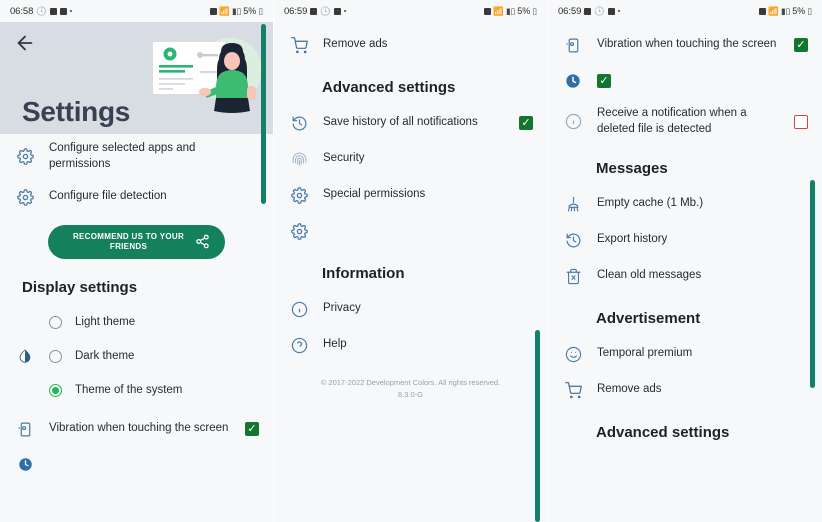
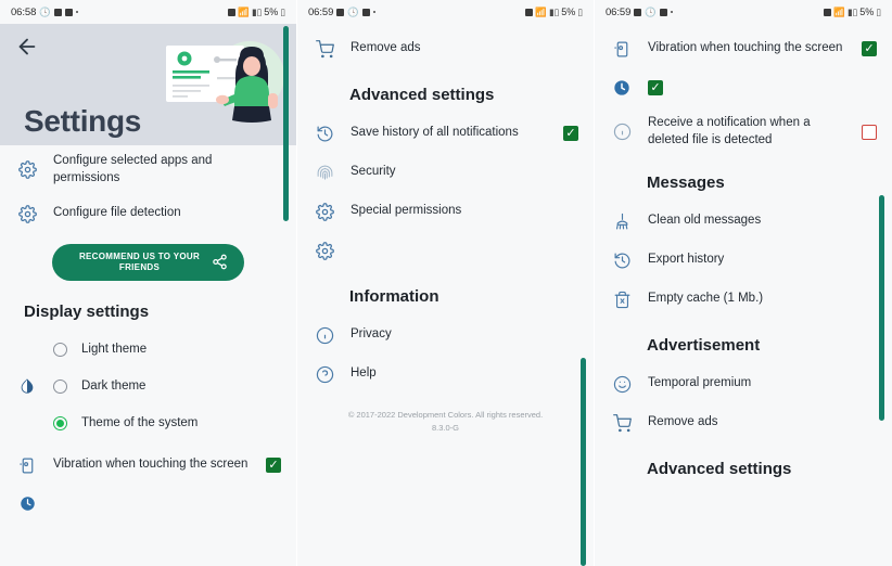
  06:58
  🕓
  📶
  ▮▯
  5%
  ▯
  Settings
  Configure selected apps and permissions
  Configure file detection
  RECOMMEND US TO YOUR FRIENDS
  Display settings
  Light theme
  Dark theme
  Theme of the system
  Vibration when touching the screen
  ✓
  06:59
  🕓
  📶
  ▮▯
  5%
  ▯
  Remove ads
  Advanced settings
  Save history of all notifications
  ✓
  Security
  Special permissions
  Information
  Privacy
  Help
  © 2017-2022 Development Colors. All rights reserved.
  8.3.0-G
  06:59
  🕓
  📶
  ▮▯
  5%
  ▯
  Vibration when touching the screen
  ✓
  ✓
  Receive a notification when a deleted file is detected
  Messages
- Empty cache (1 Mb.)
+ Clean old messages
  Export history
- Clean old messages
+ Empty cache (1 Mb.)
  Advertisement
  Temporal premium
  Remove ads
  Advanced settings
